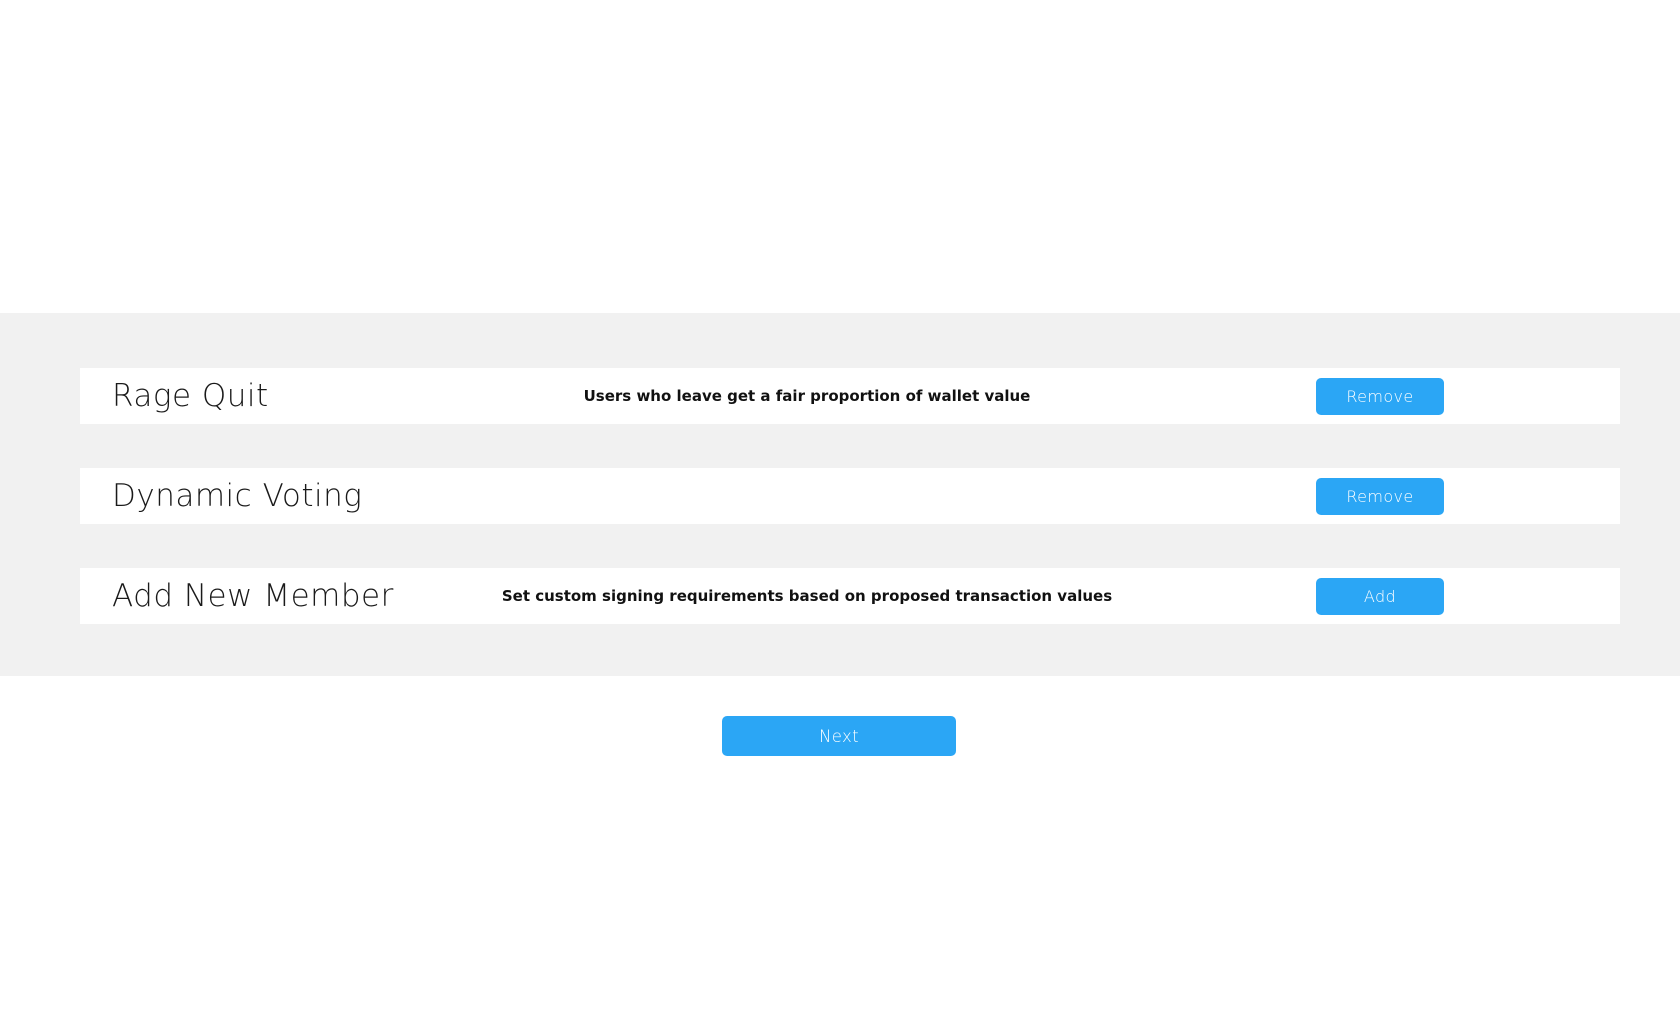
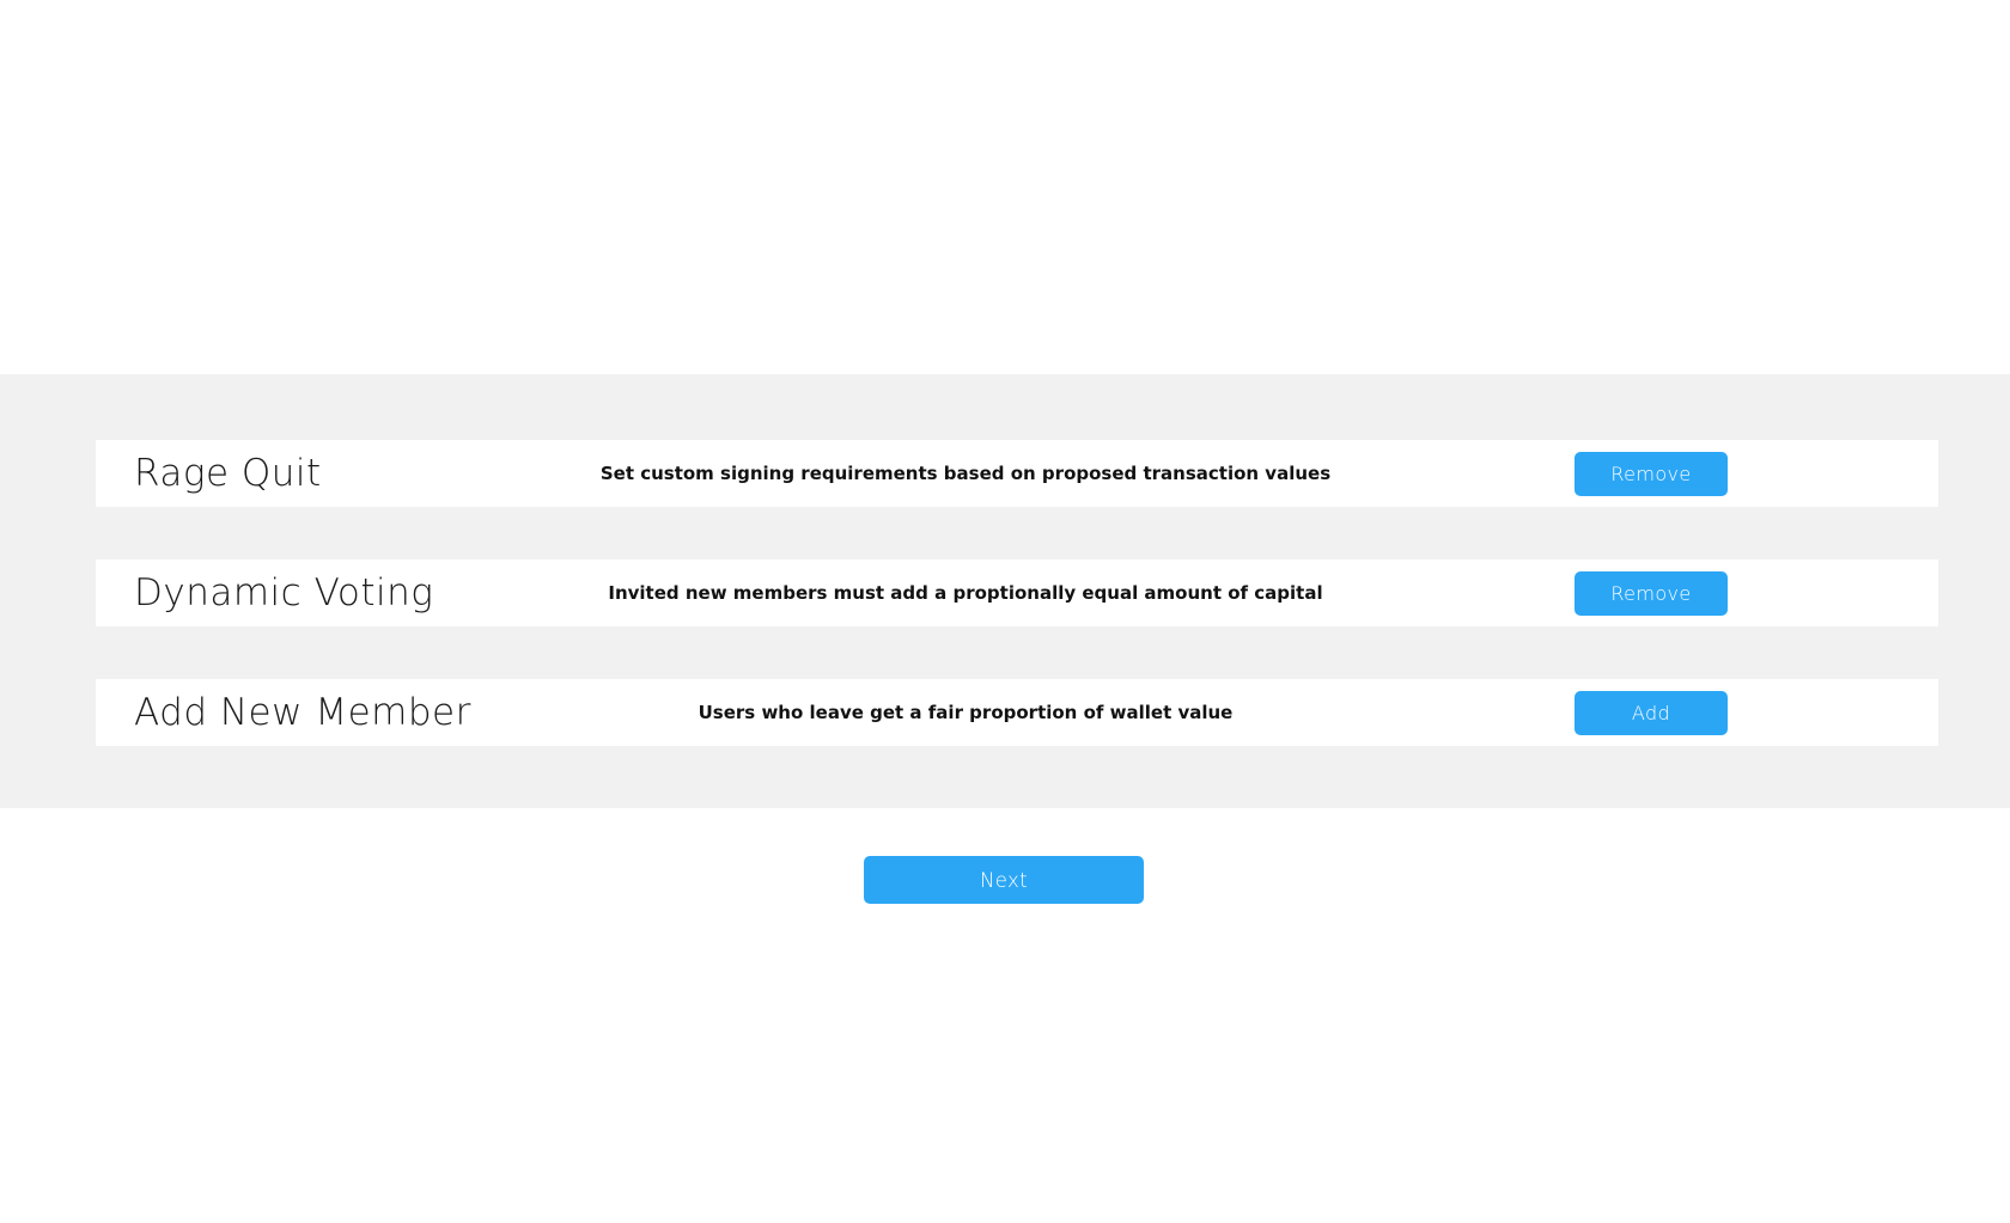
  Rage Quit
- Users who leave get a fair proportion of wallet value
+ Set custom signing requirements based on proposed transaction values
  Remove
  Dynamic Voting
+ Invited new members must add a proptionally equal amount of capital
  Remove
  Add New Member
- Set custom signing requirements based on proposed transaction values
+ Users who leave get a fair proportion of wallet value
  Add
  Next
